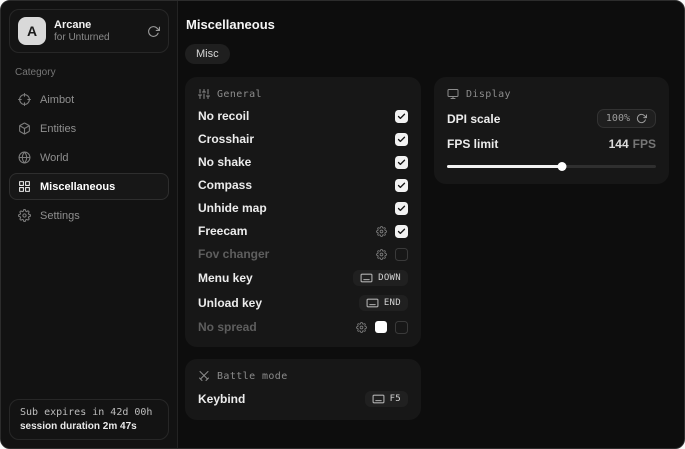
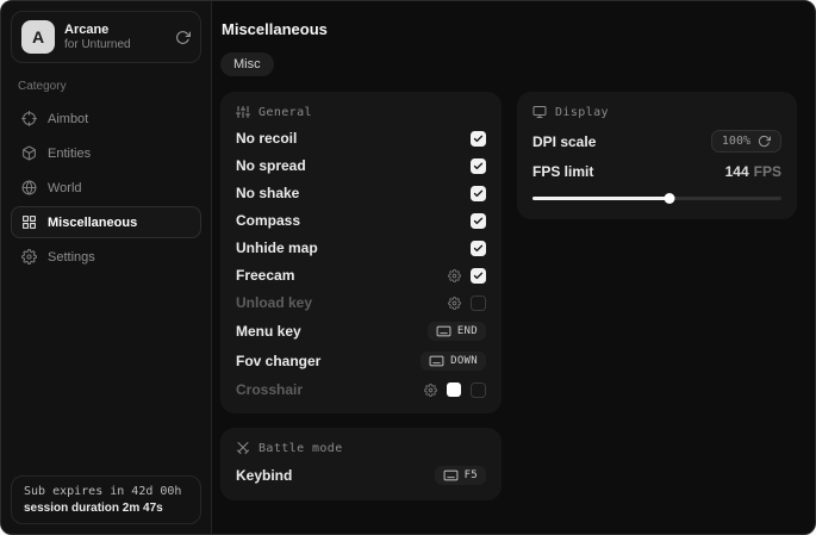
  A
  Arcane
  for Unturned
  Category
  Aimbot
  Entities
  World
  Miscellaneous
  Settings
  Sub expires in 42d 00h
  session duration 2m 47s
  Miscellaneous
  Misc
  General
  No recoil
- Crosshair
+ No spread
  No shake
  Compass
  Unhide map
  Freecam
- Fov changer
+ Unload key
  Menu key
- DOWN
+ END
- Unload key
+ Fov changer
- END
+ DOWN
- No spread
+ Crosshair
  Battle mode
  Keybind
  F5
  Display
  DPI scale
  100%
  FPS limit
  144
  FPS
